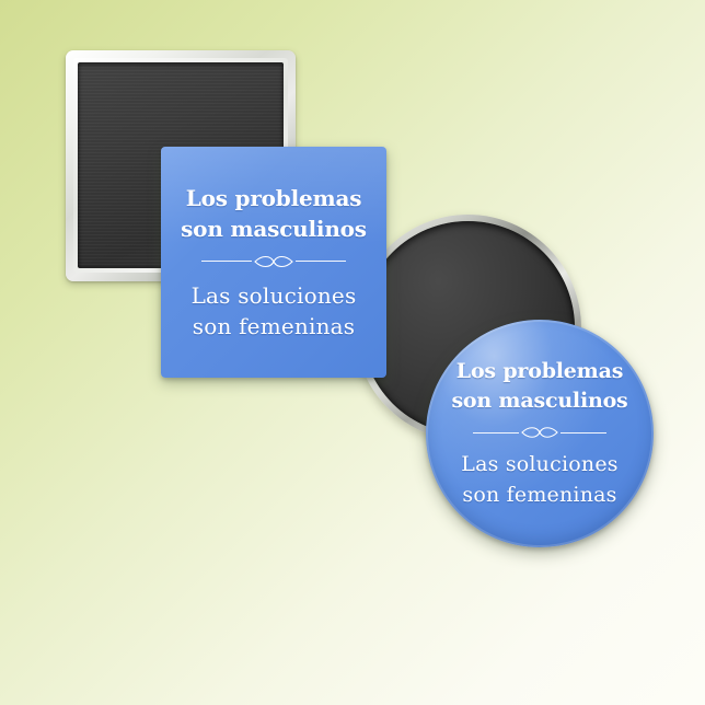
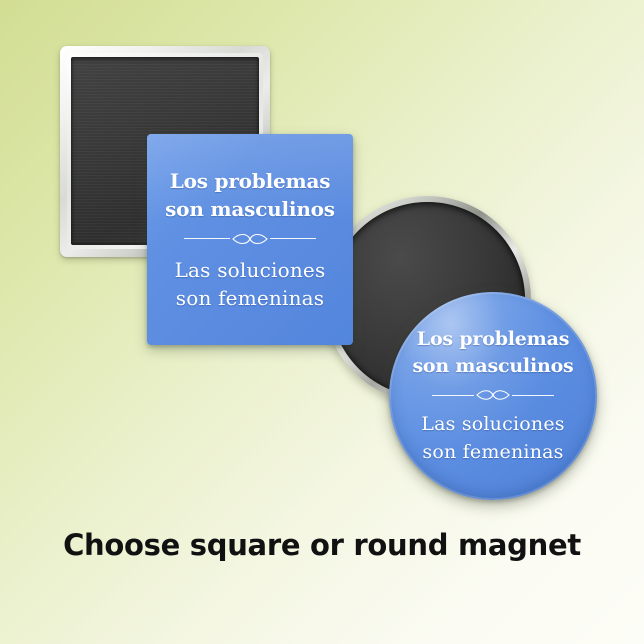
  Los problemas
  son masculinos
  Las soluciones
  son femeninas
  Los problemas
  son masculinos
  Las soluciones
  son femeninas
+ Choose square or round magnet
